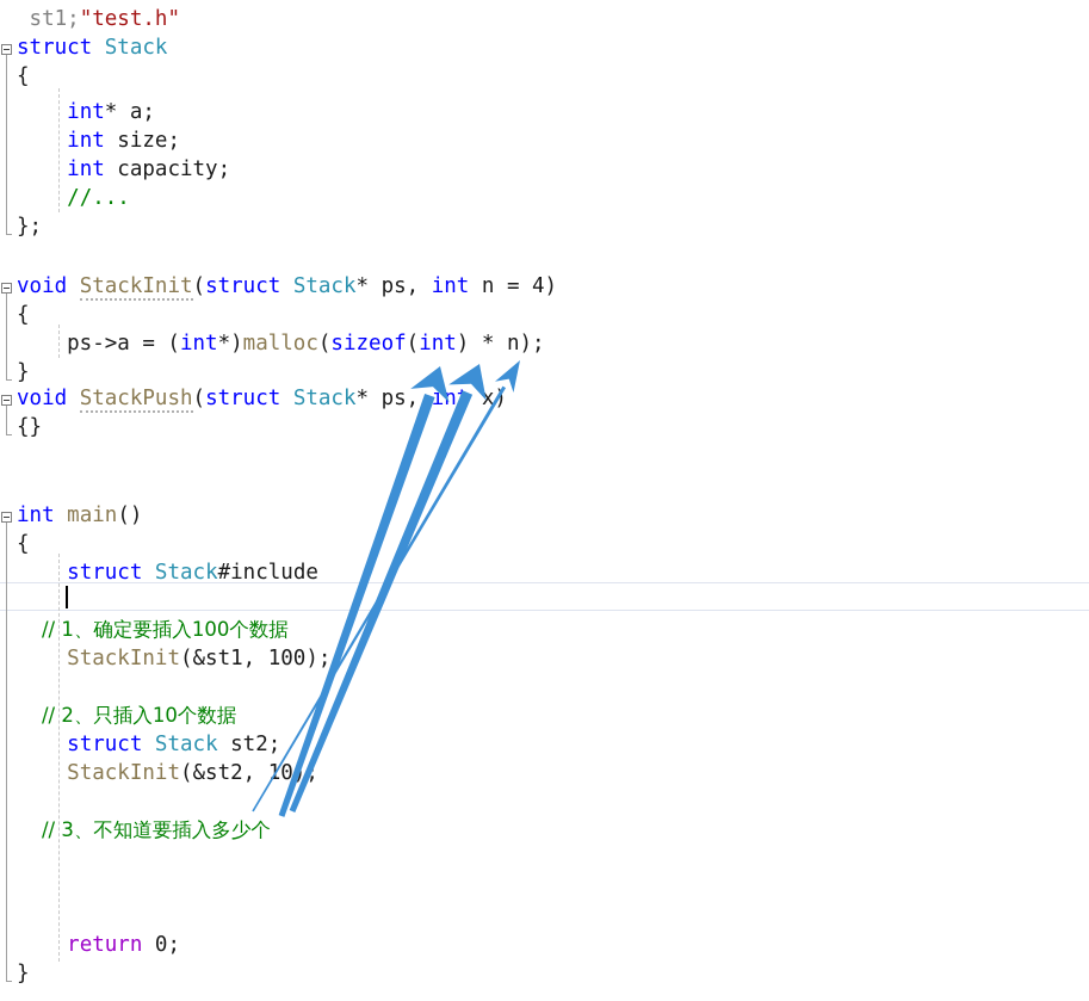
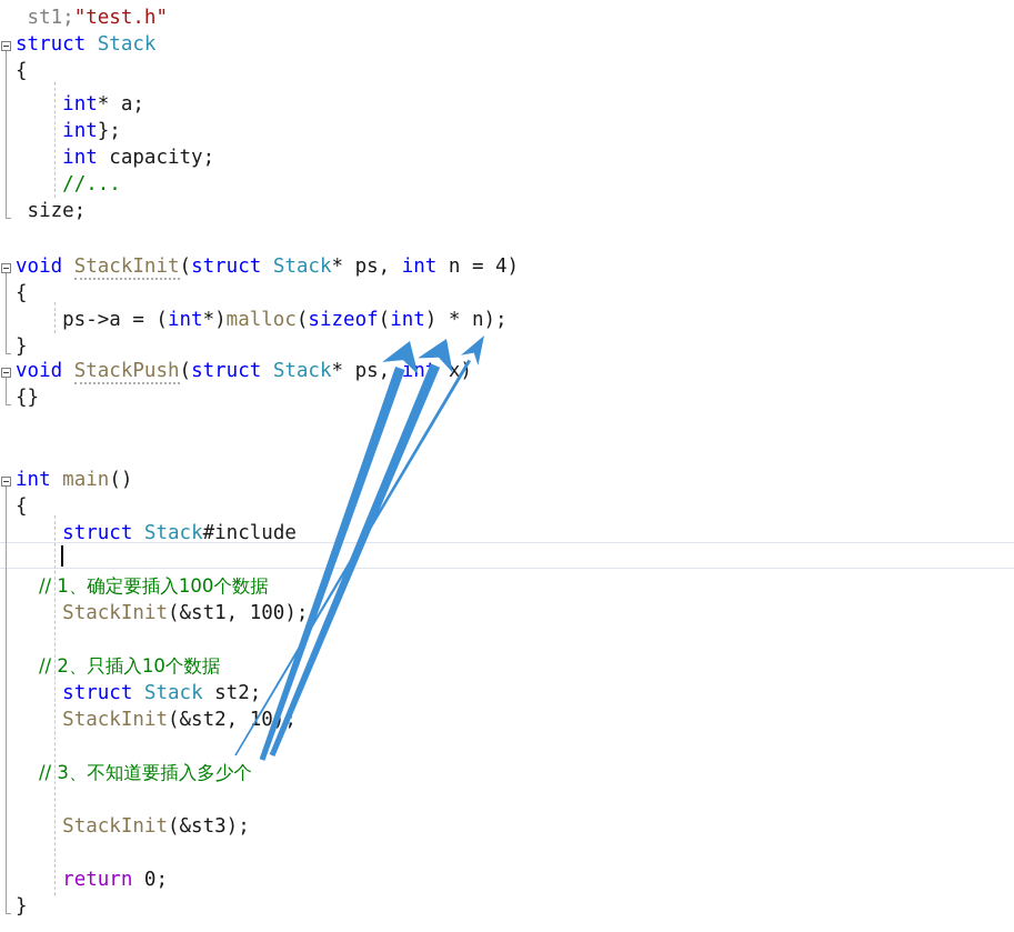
  st1;"test.h"
  struct Stack
  {
  int* a;
- int size;
+ int};
  int capacity;
  //...
- };
+ size;
  void StackInit(struct Stack* ps, int n = 4)
  {
  ps->a = (int*)malloc(sizeof(int) * n);
  }
  void StackPush(struct Stack* ps, in x)
  {}
  int main()
  {
  struct Stack#include
  // 1、确定要插入100个数据
  StackInit(&st1, 100);
  // 2、只插入10个数据
  struct Stack st2;
  StackInit(&st2,0;
  // 3、不知道要插入多少个
+ StackInit(&st3);
  return 0;
  }
